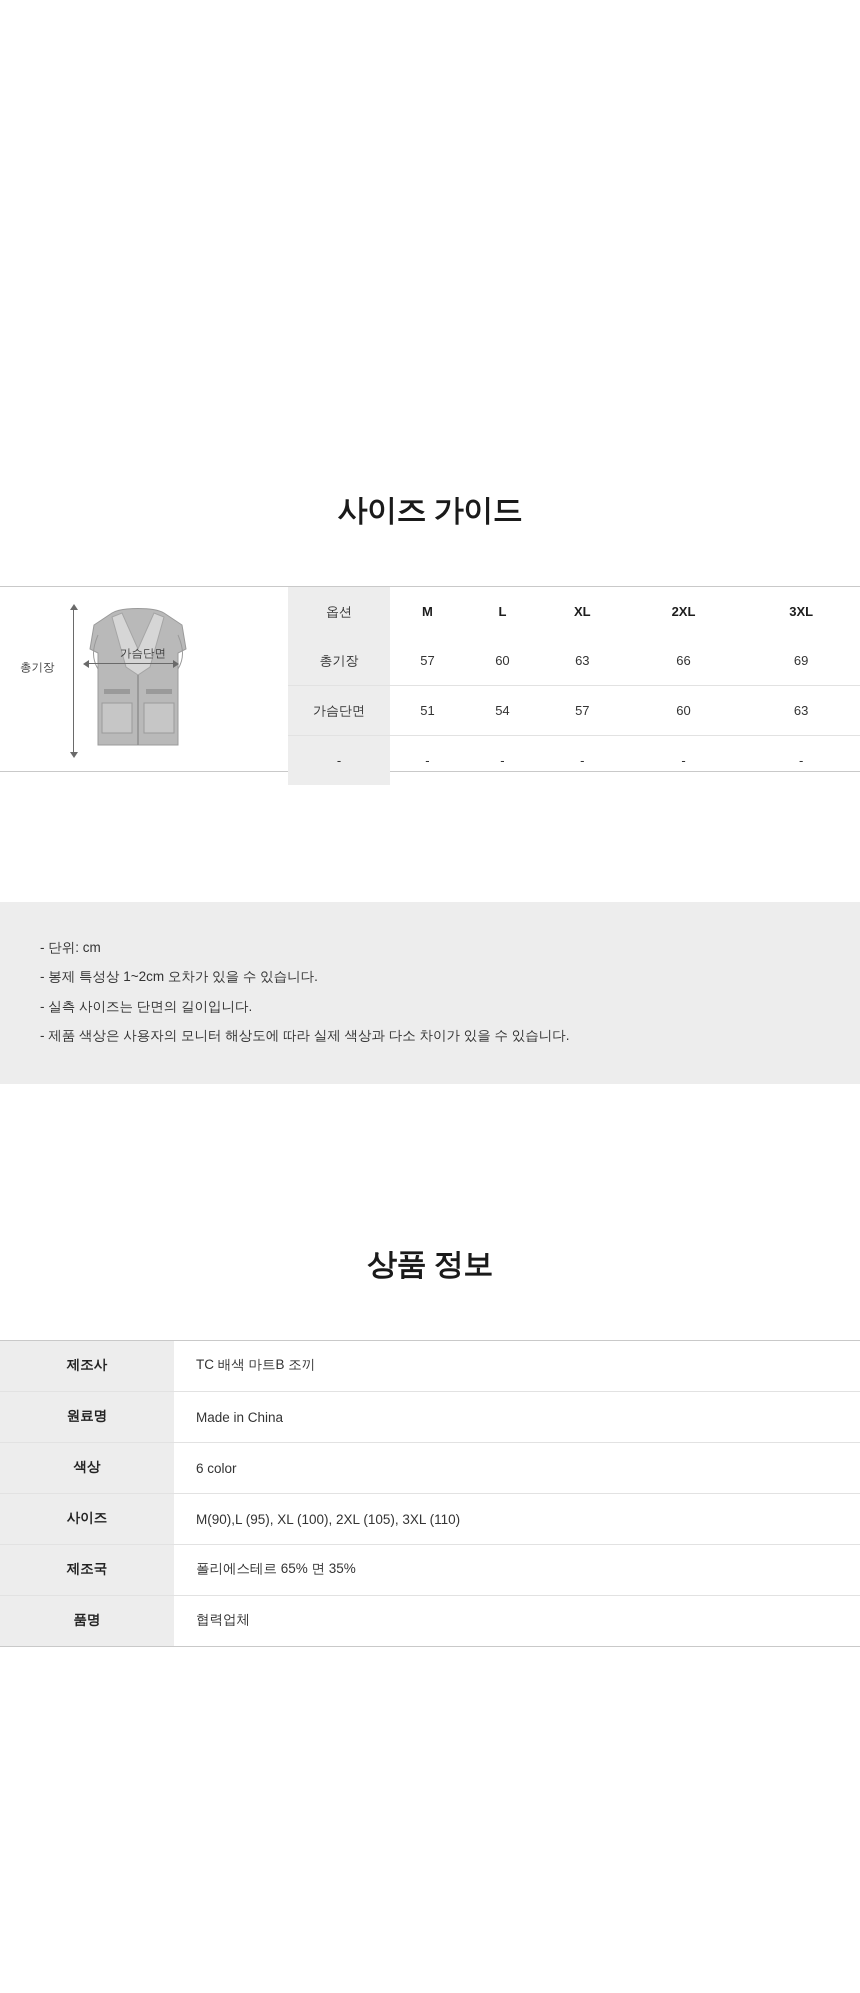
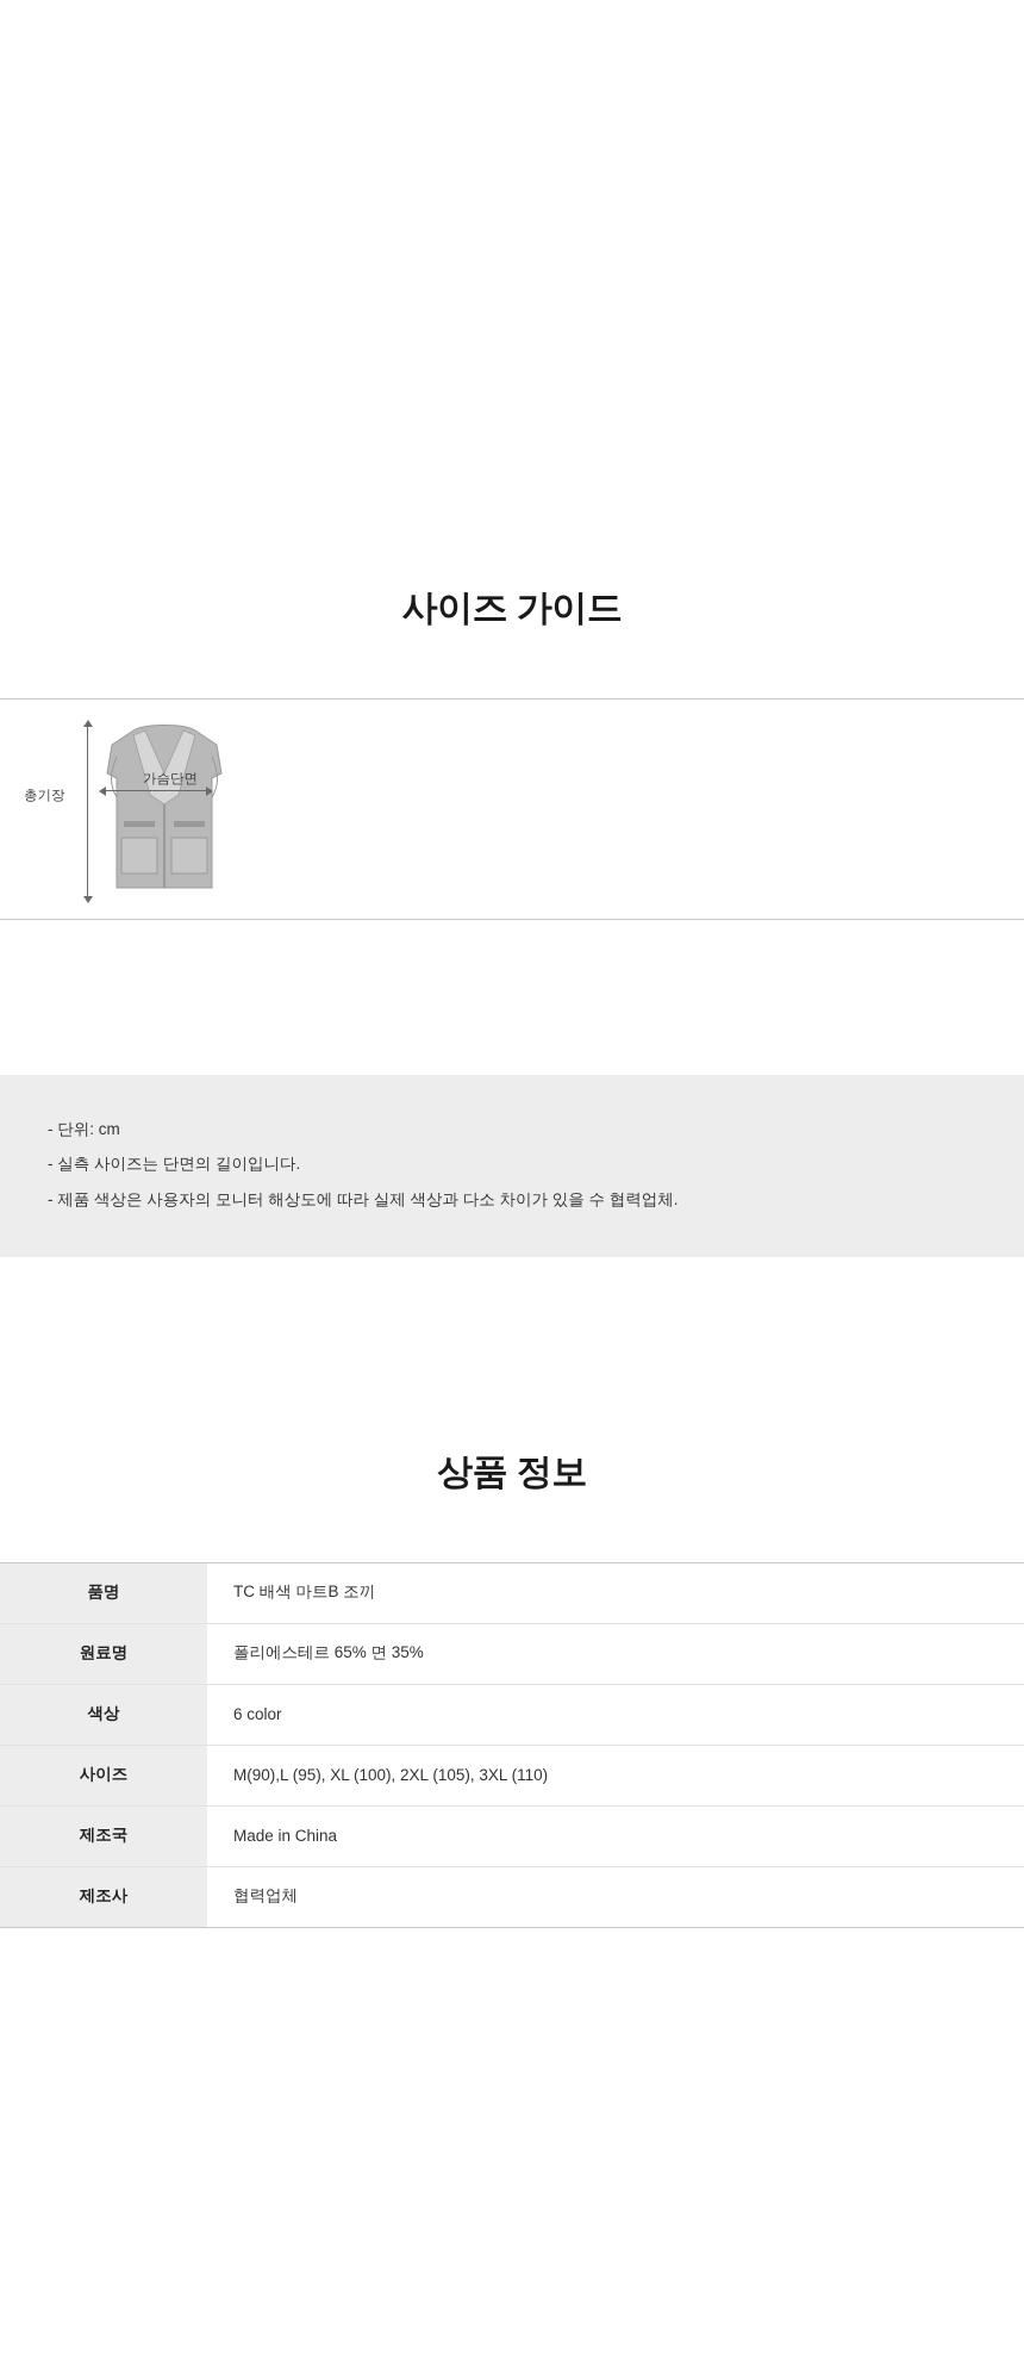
  사이즈 가이드
  총기장
  가슴단면
- 옵션	M	L	XL	2XL	3XL
- 총기장	57	60	63	66	69
- 가슴단면	51	54	57	60	63
- -	-	-	-	-	-
  - 단위: cm
- - 봉제 특성상 1~2cm 오차가 있을 수 있습니다.
  - 실측 사이즈는 단면의 길이입니다.
- - 제품 색상은 사용자의 모니터 해상도에 따라 실제 색상과 다소 차이가 있을 수 있습니다.
+ - 제품 색상은 사용자의 모니터 해상도에 따라 실제 색상과 다소 차이가 있을 수 협력업체.
  상품 정보
- 제조사	TC 배색 마트B 조끼
+ 품명	TC 배색 마트B 조끼
- 원료명	Made in China
+ 원료명	폴리에스테르 65% 면 35%
  색상	6 color
  사이즈	M(90),L (95), XL (100), 2XL (105), 3XL (110)
- 제조국	폴리에스테르 65% 면 35%
+ 제조국	Made in China
- 품명	협력업체
+ 제조사	협력업체
